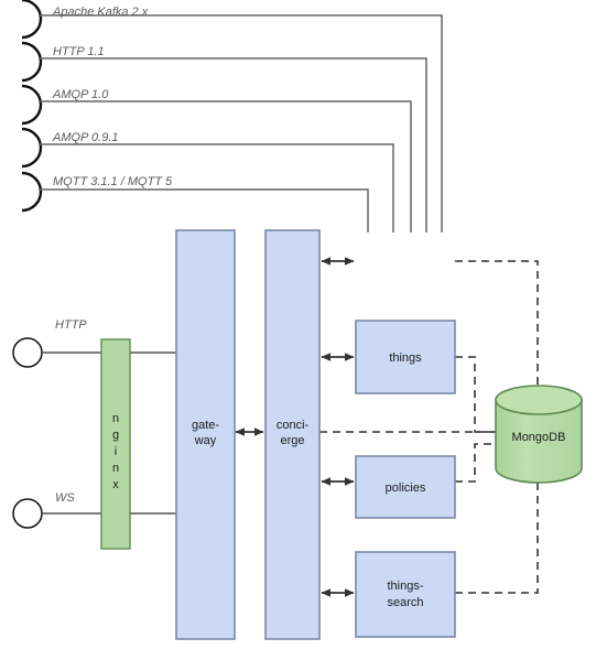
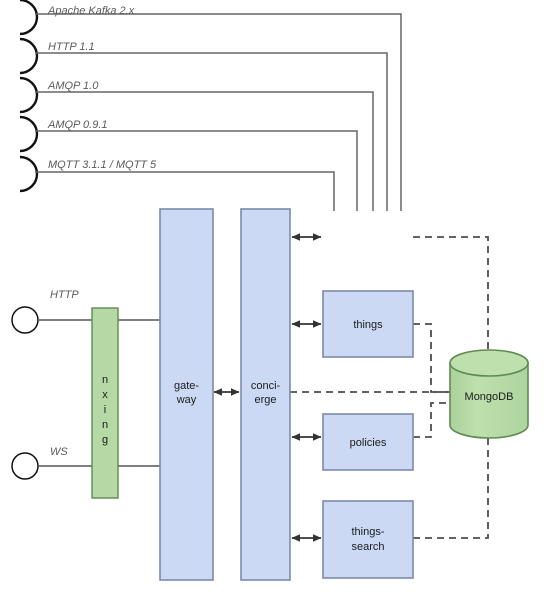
  Apache Kafka 2.x
  HTTP 1.1
  AMQP 1.0
  AMQP 0.9.1
  MQTT 3.1.1 / MQTT 5
  HTTP
  WS
  n
- g
+ x
  i
  n
- x
+ g
  gate-
  way
  conci-
  erge
  things
  policies
  things-
  search
  MongoDB
